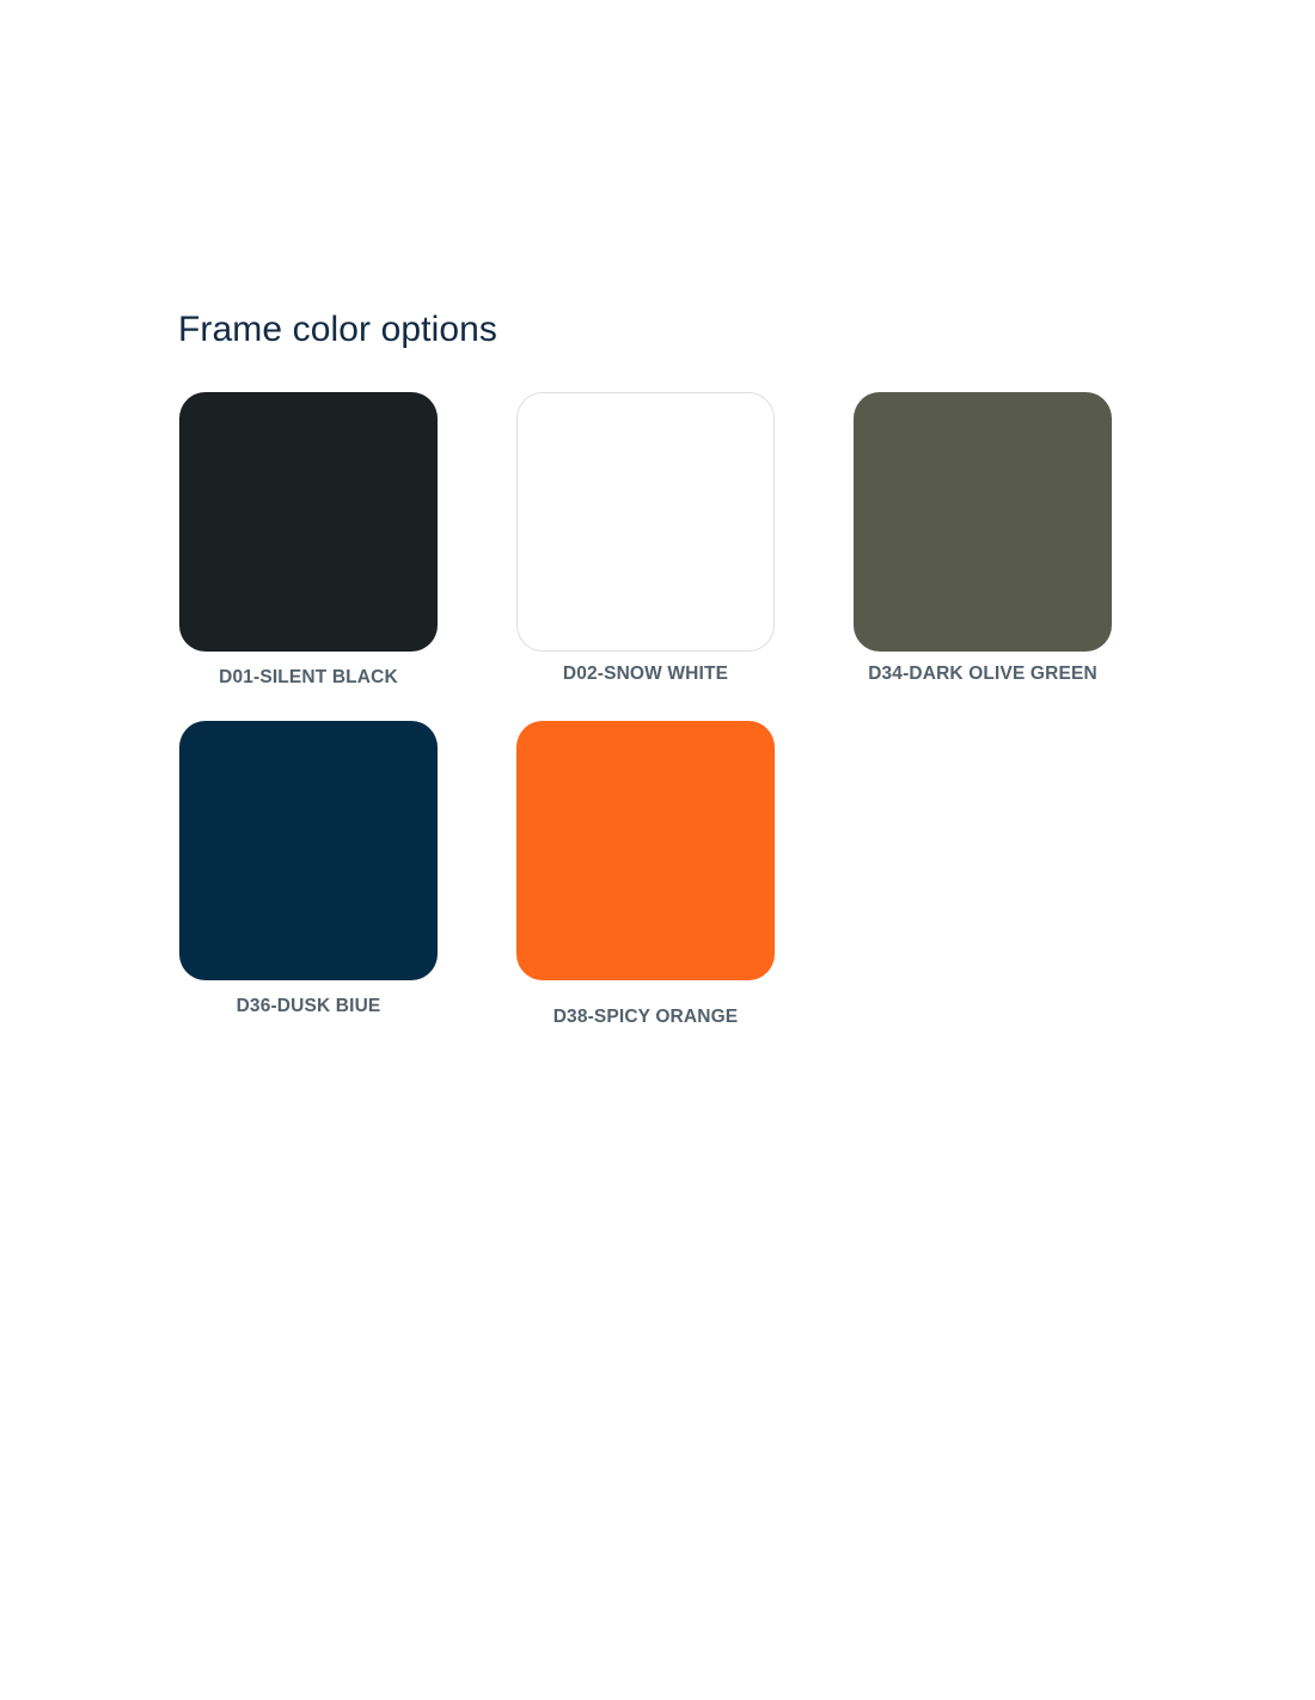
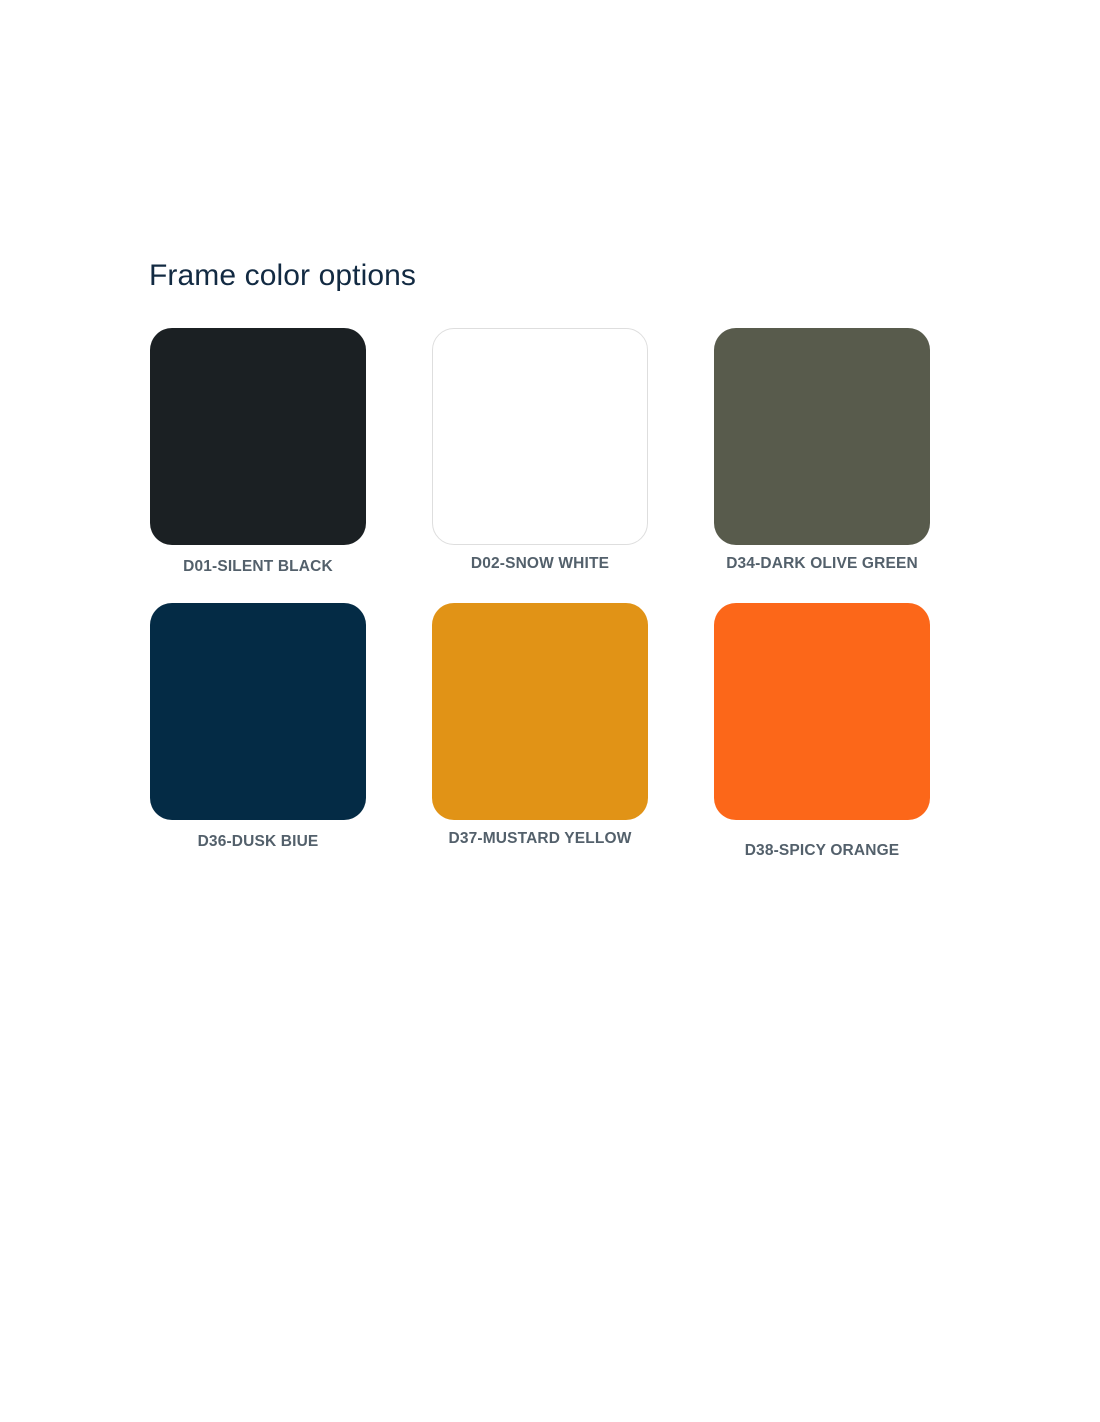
  Frame color options
  D01-SILENT BLACK
  D02-SNOW WHITE
  D34-DARK OLIVE GREEN
  D36-DUSK BIUE
+ D37-MUSTARD YELLOW
  D38-SPICY ORANGE
